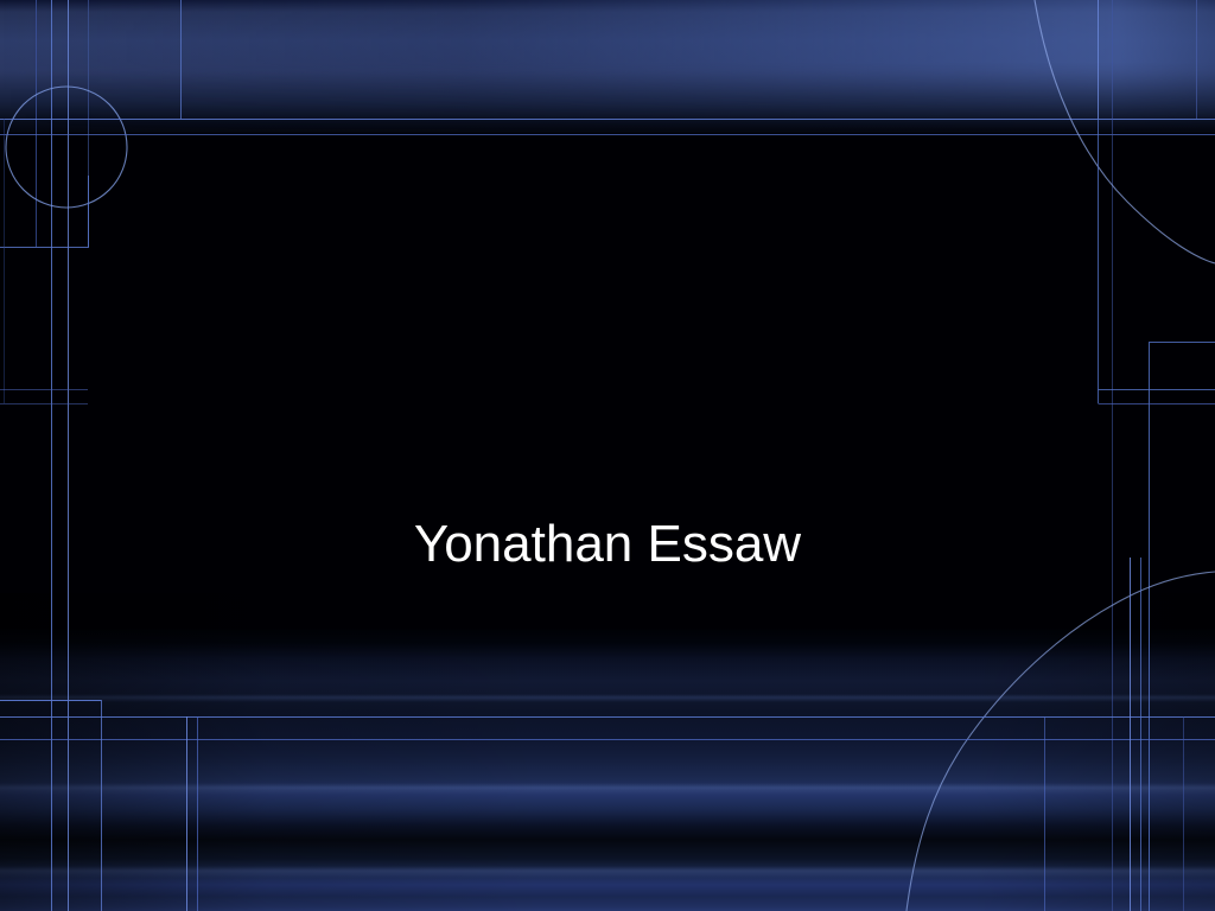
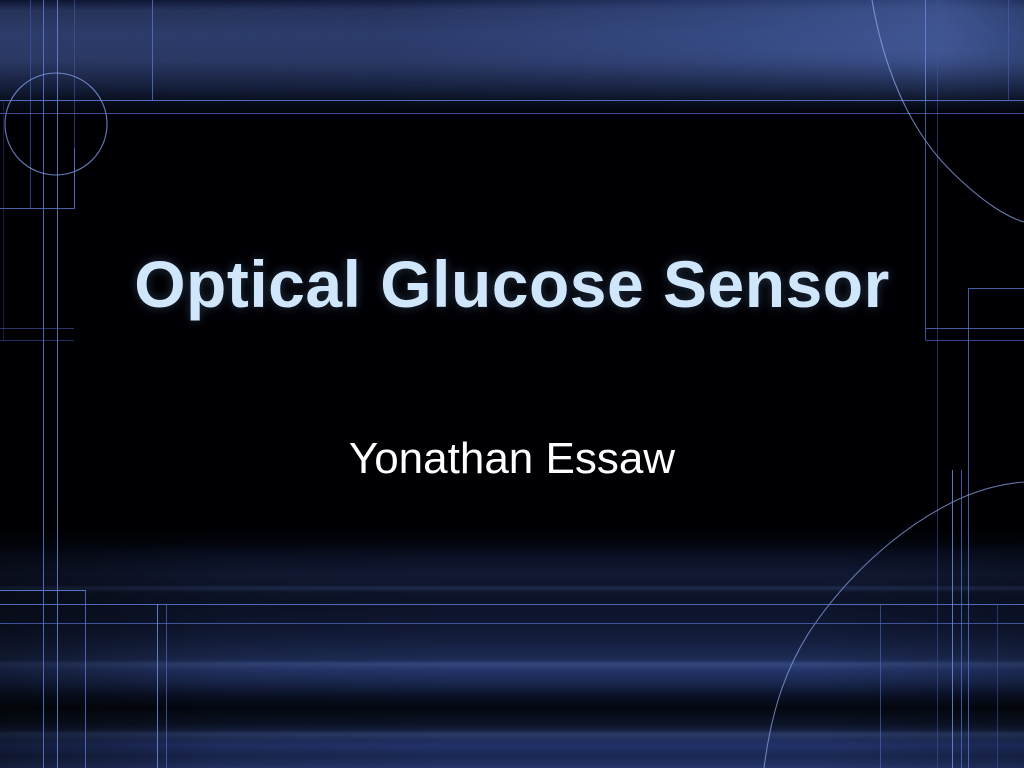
+ Optical Glucose Sensor
  Yonathan Essaw
